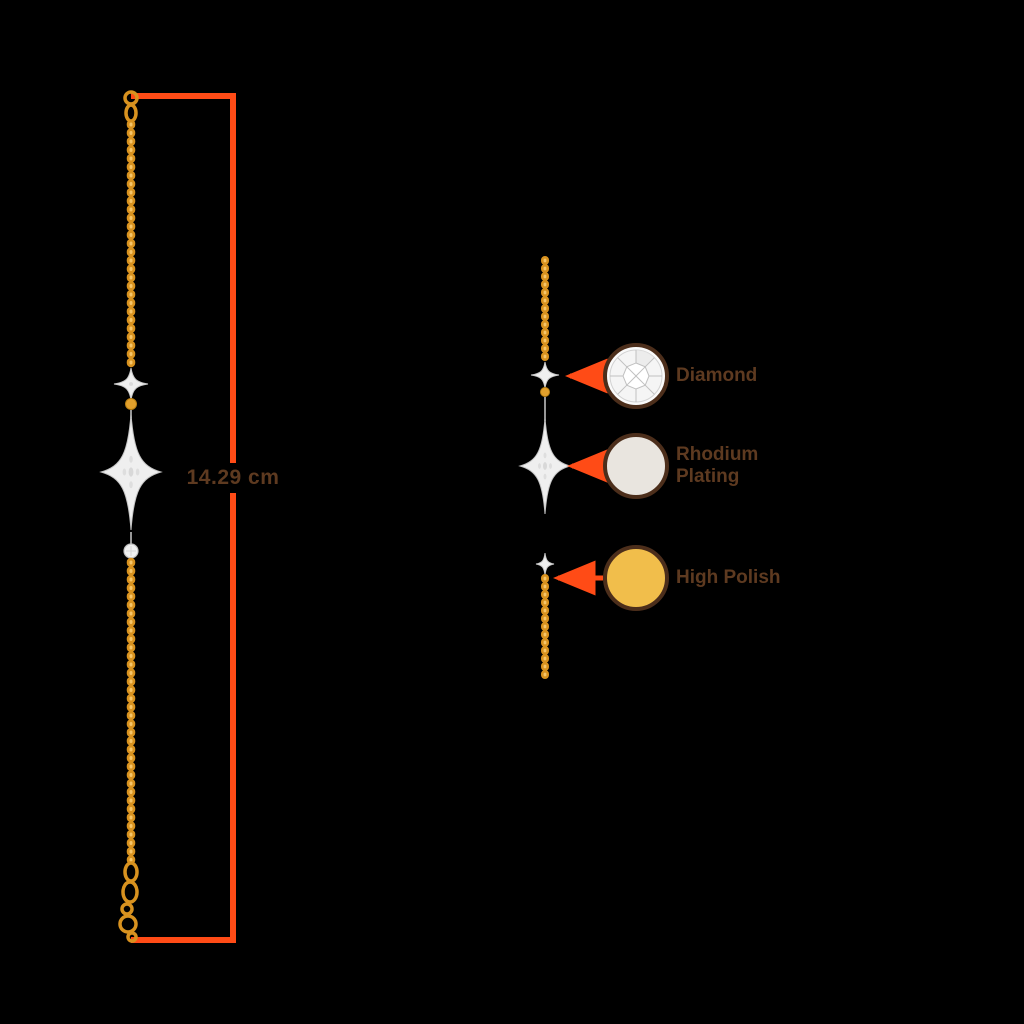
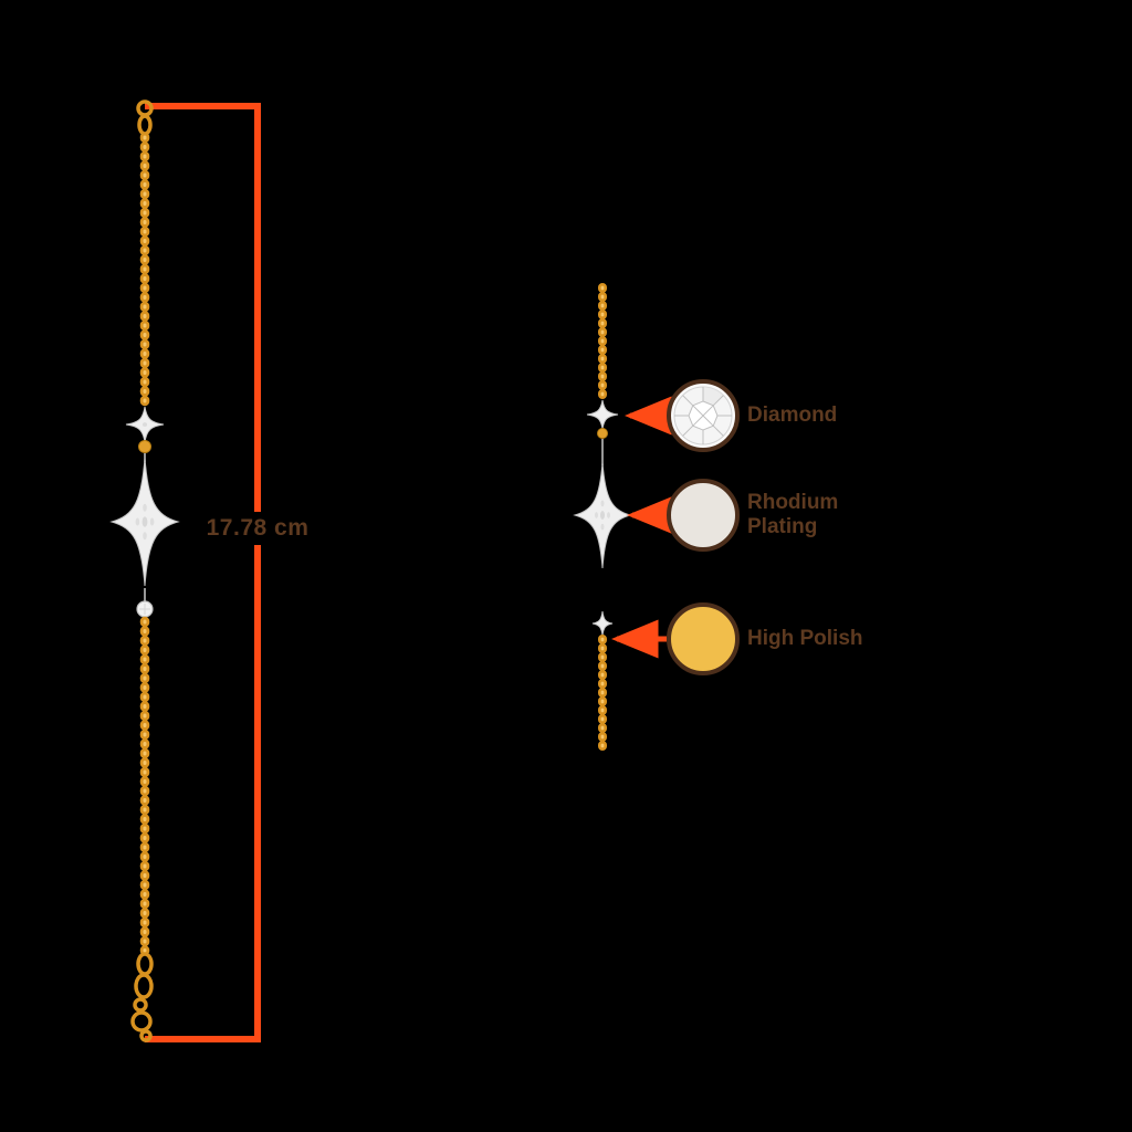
- 14.29 cm
+ 17.78 cm
  Diamond
  Rhodium Plating
  High Polish
